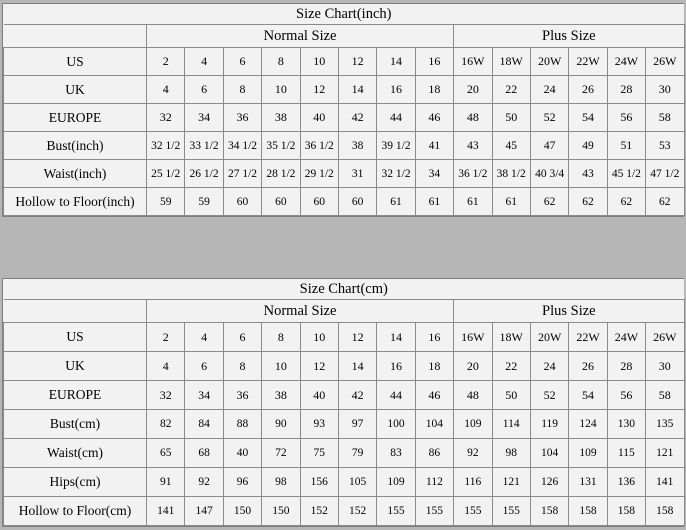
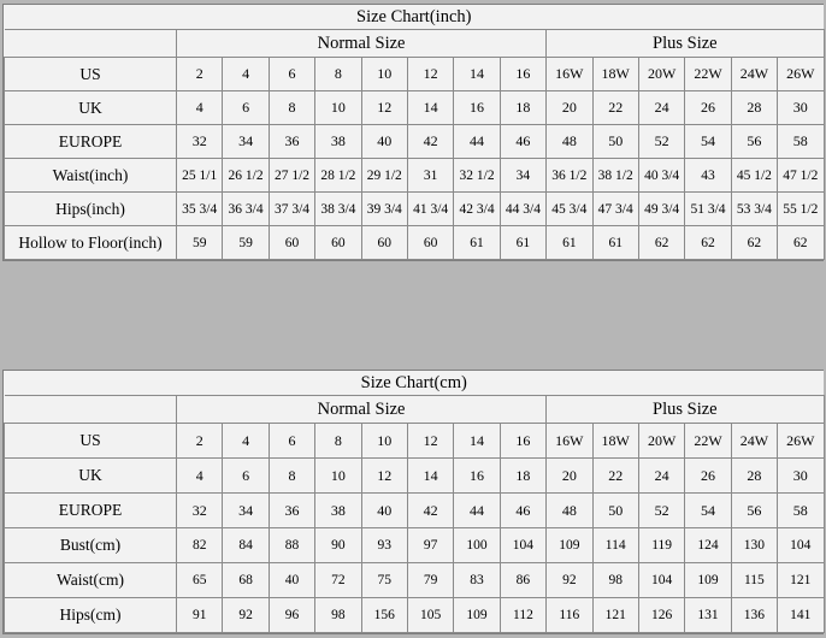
  Size Chart(inch)
  	Normal Size	Plus Size
  US	2	4	6	8	10	12	14	16	16W	18W	20W	22W	24W	26W
  UK	4	6	8	10	12	14	16	18	20	22	24	26	28	30
  EUROPE	32	34	36	38	40	42	44	46	48	50	52	54	56	58
- Bust(inch)	32 1/2	33 1/2	34 1/2	35 1/2	36 1/2	38	39 1/2	41	43	45	47	49	51	53
- Waist(inch)	25 1/2	26 1/2	27 1/2	28 1/2	29 1/2	31	32 1/2	34	36 1/2	38 1/2	40 3/4	43	45 1/2	47 1/2
+ Waist(inch)	25 1/1	26 1/2	27 1/2	28 1/2	29 1/2	31	32 1/2	34	36 1/2	38 1/2	40 3/4	43	45 1/2	47 1/2
+ Hips(inch)	35 3/4	36 3/4	37 3/4	38 3/4	39 3/4	41 3/4	42 3/4	44 3/4	45 3/4	47 3/4	49 3/4	51 3/4	53 3/4	55 1/2
  Hollow to Floor(inch)	59	59	60	60	60	60	61	61	61	61	62	62	62	62
  Size Chart(cm)
  	Normal Size	Plus Size
  US	2	4	6	8	10	12	14	16	16W	18W	20W	22W	24W	26W
  UK	4	6	8	10	12	14	16	18	20	22	24	26	28	30
  EUROPE	32	34	36	38	40	42	44	46	48	50	52	54	56	58
- Bust(cm)	82	84	88	90	93	97	100	104	109	114	119	124	130	135
+ Bust(cm)	82	84	88	90	93	97	100	104	109	114	119	124	130	104
  Waist(cm)	65	68	40	72	75	79	83	86	92	98	104	109	115	121
  Hips(cm)	91	92	96	98	156	105	109	112	116	121	126	131	136	141
- Hollow to Floor(cm)	141	147	150	150	152	152	155	155	155	155	158	158	158	158
